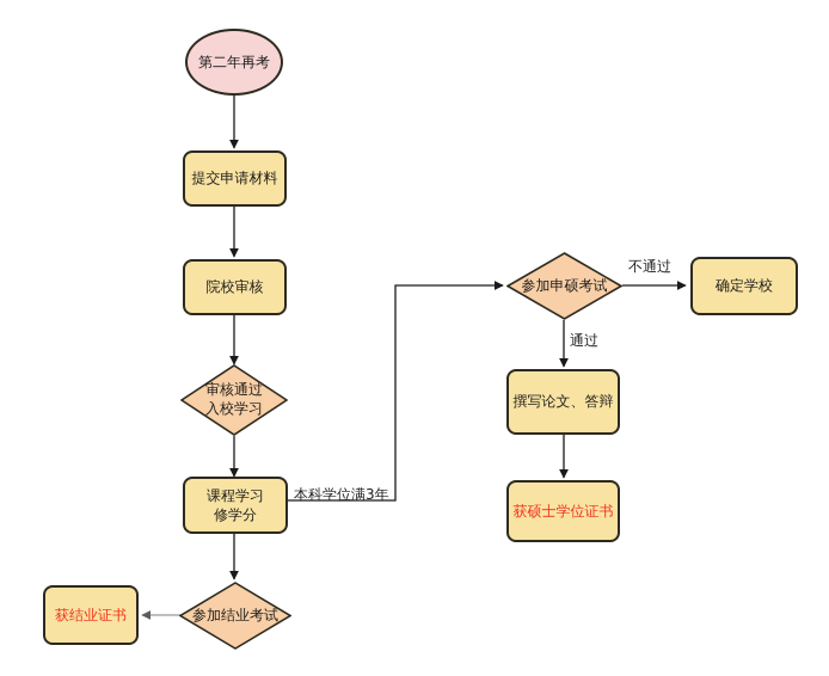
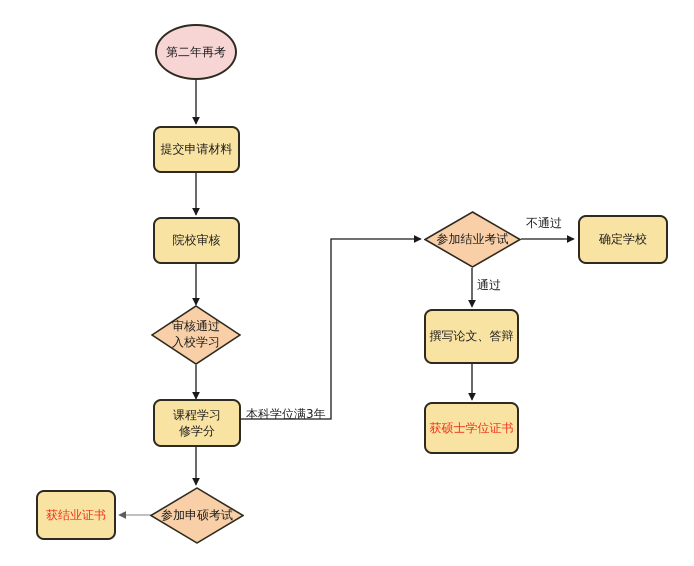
  第二年再考
  提交申请材料
  院校审核
  审核通过
  入校学习
  课程学习
  修学分
- 参加结业考试
+ 参加申硕考试
  获结业证书
- 参加申硕考试
+ 参加结业考试
  确定学校
  撰写论文、答辩
  获硕士学位证书
  本科学位满3年
  不通过
  通过
